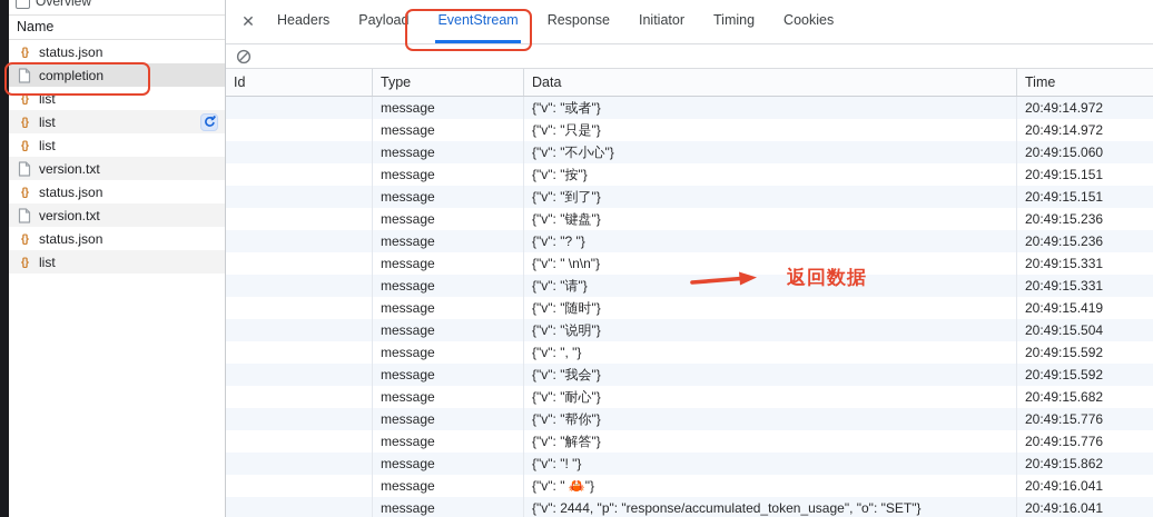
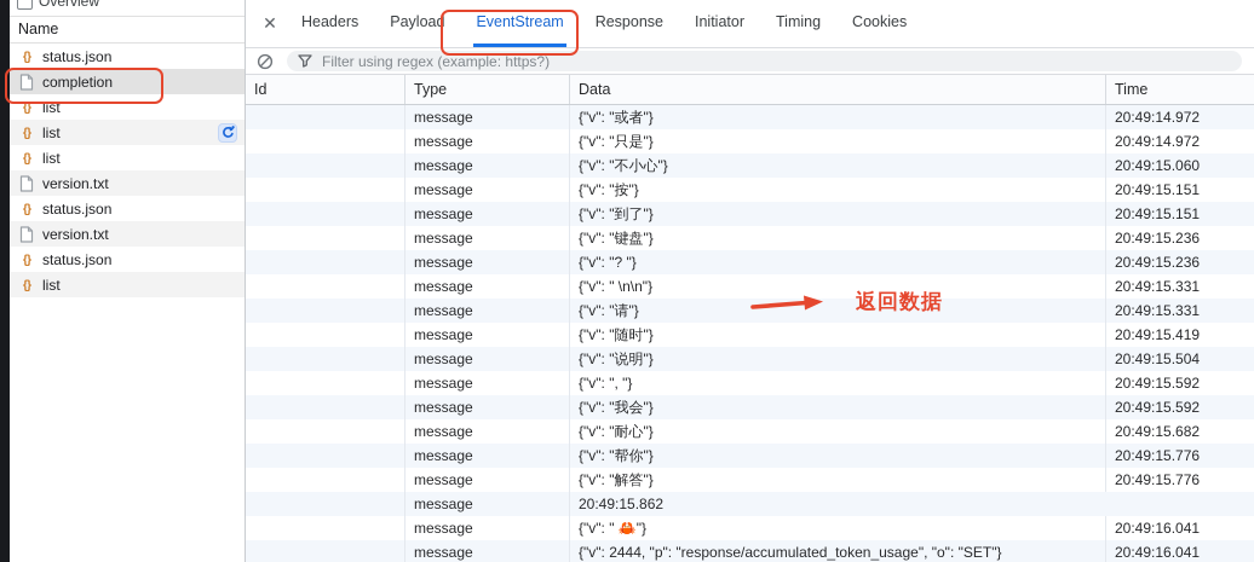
  Overview
  Name
  {}
  status.json
  completion
  {}
  list
  {}
  list
  {}
  list
  version.txt
  {}
  status.json
  version.txt
  {}
  status.json
  {}
  list
  ✕
  Headers
  Payload
  EventStream
  Response
  Initiator
  Timing
  Cookies
+ Filter using regex (example: https?)
  Id
  Type
  Data
  Time
  message
  {"v": "或者"}
  20:49:14.972
  message
  {"v": "只是"}
  20:49:14.972
  message
  {"v": "不小心"}
  20:49:15.060
  message
  {"v": "按"}
  20:49:15.151
  message
  {"v": "到了"}
  20:49:15.151
  message
  {"v": "键盘"}
  20:49:15.236
  message
  {"v": "? "}
  20:49:15.236
  message
  {"v": " \n\n"}
  20:49:15.331
  message
  {"v": "请"}
  20:49:15.331
  message
  {"v": "随时"}
  20:49:15.419
  message
  {"v": "说明"}
  20:49:15.504
  message
  {"v": ", "}
  20:49:15.592
  message
  {"v": "我会"}
  20:49:15.592
  message
  {"v": "耐心"}
  20:49:15.682
  message
  {"v": "帮你"}
  20:49:15.776
  message
  {"v": "解答"}
  20:49:15.776
  message
- {"v": "! "}
  20:49:15.862
  message
  {"v": " 🦀"}
  20:49:16.041
  message
  {"v": 2444, "p": "response/accumulated_token_usage", "o": "SET"}
  20:49:16.041
  返回数据
